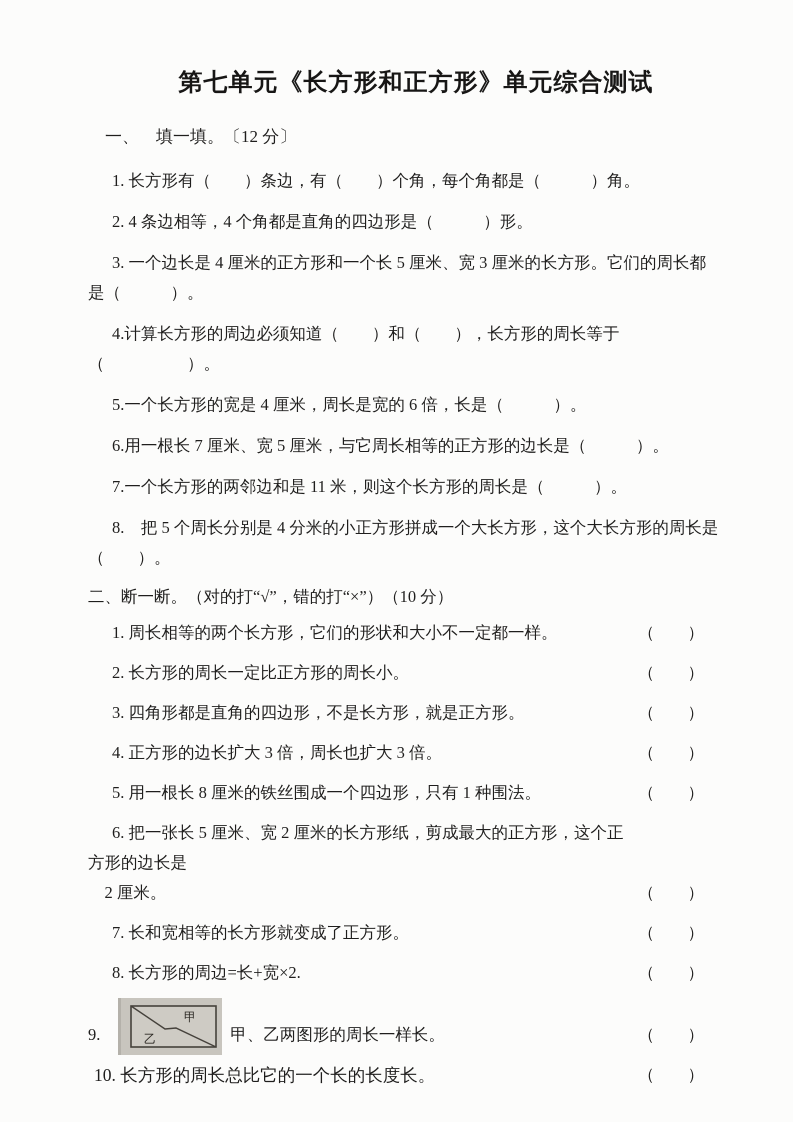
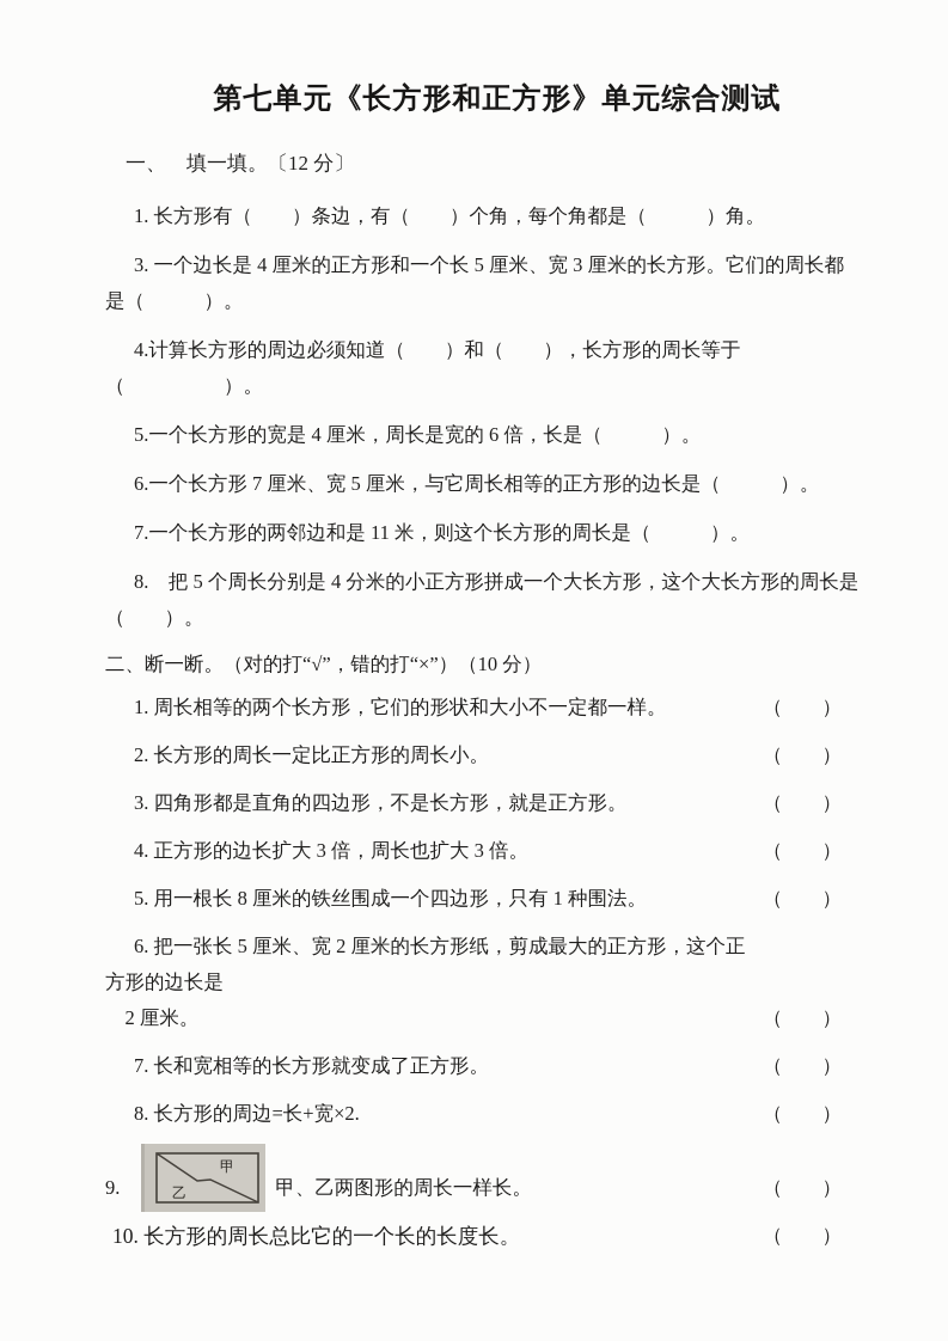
  第七单元《长方形和正方形》单元综合测试
  一、 填一填。〔12 分〕
  1. 长方形有（ ）条边，有（ ）个角，每个角都是（ ）角。
- 2. 4 条边相等，4 个角都是直角的四边形是（ ）形。
  3. 一个边长是 4 厘米的正方形和一个长 5 厘米、宽 3 厘米的长方形。它们的周长都
  是（ ）。
  4.计算长方形的周边必须知道（ ）和（ ），长方形的周长等于（ ）。
  5.一个长方形的宽是 4 厘米，周长是宽的 6 倍，长是（ ）。
- 6.用一根长 7 厘米、宽 5 厘米，与它周长相等的正方形的边长是（ ）。
+ 6.一个长方形 7 厘米、宽 5 厘米，与它周长相等的正方形的边长是（ ）。
  7.一个长方形的两邻边和是 11 米，则这个长方形的周长是（ ）。
  8. 把 5 个周长分别是 4 分米的小正方形拼成一个大长方形，这个大长方形的周长是
  （ ）。
  二、断一断。（对的打“√”，错的打“×”）（10 分）
  1. 周长相等的两个长方形，它们的形状和大小不一定都一样。
  （ ）
  2. 长方形的周长一定比正方形的周长小。
  （ ）
  3. 四角形都是直角的四边形，不是长方形，就是正方形。
  （ ）
  4. 正方形的边长扩大 3 倍，周长也扩大 3 倍。
  （ ）
  5. 用一根长 8 厘米的铁丝围成一个四边形，只有 1 种围法。
  （ ）
  6. 把一张长 5 厘米、宽 2 厘米的长方形纸，剪成最大的正方形，这个正方形的边长是
  2 厘米。
  （ ）
  7. 长和宽相等的长方形就变成了正方形。
  （ ）
  8. 长方形的周边=长+宽×2.
  （ ）
  9.
  甲
  乙
  甲、乙两图形的周长一样长。
  （ ）
  10. 长方形的周长总比它的一个长的长度长。
  （ ）
